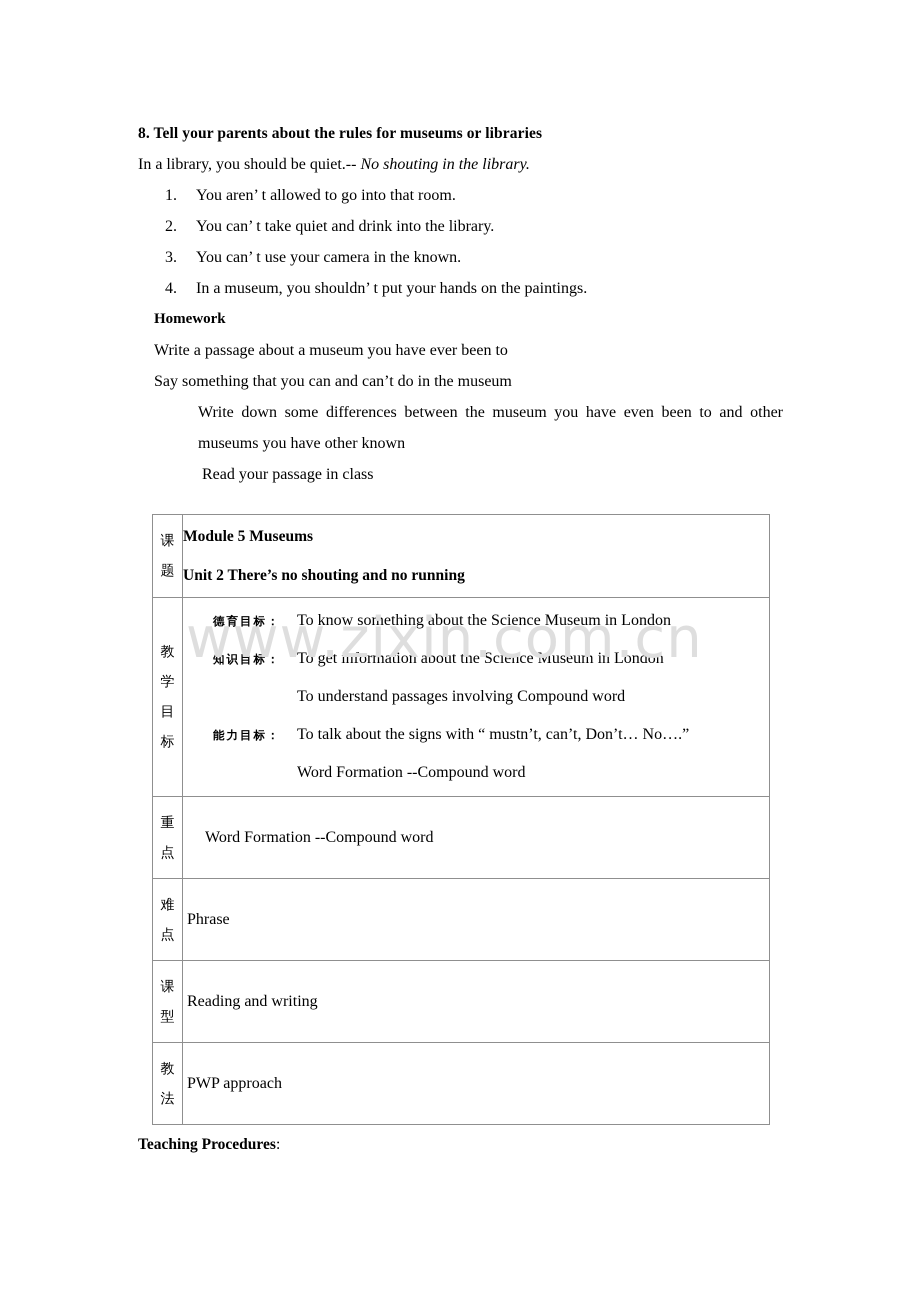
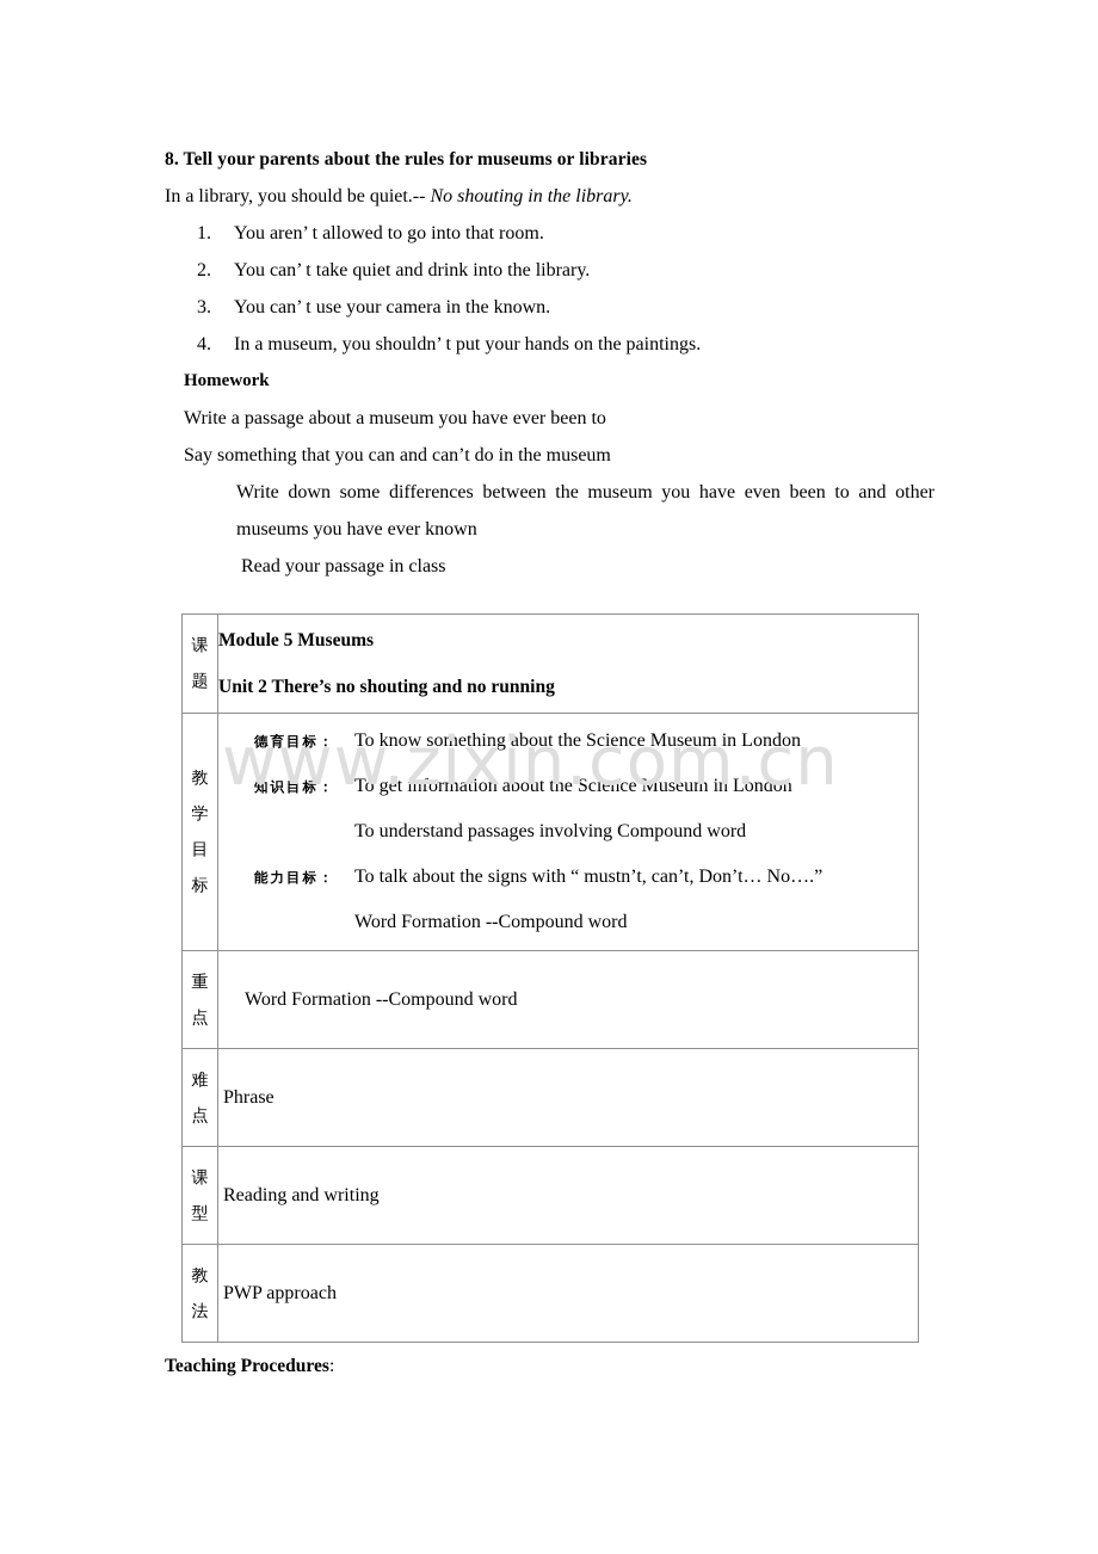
  8. Tell your parents about the rules for museums or libraries
  In a library, you should be quiet.-- No shouting in the library.
  1.
  You aren’ t allowed to go into that room.
  2.
  You can’ t take quiet and drink into the library.
  3.
  You can’ t use your camera in the known.
  4.
  In a museum, you shouldn’ t put your hands on the paintings.
  Homework
  Write a passage about a museum you have ever been to
  Say something that you can and can’t do in the museum
  Write down some differences between the museum you have even been to and other
- museums you have other known
+ museums you have ever known
  Read your passage in class
  课 题	Module 5 Museums Unit 2 There’s no shouting and no running
  教 学 目 标	德育目标： To know something about the Science Museum in London 知识目标： To get information about the Science Museum in London To understand passages involving Compound word 能力目标： To talk about the signs with “ mustn’t, can’t, Don’t… No….” Word Formation --Compound word
  重 点	Word Formation --Compound word
  难 点	Phrase
  课 型	Reading and writing
  教 法	PWP approach
  www.zixin.com.cn
  Teaching Procedures:
